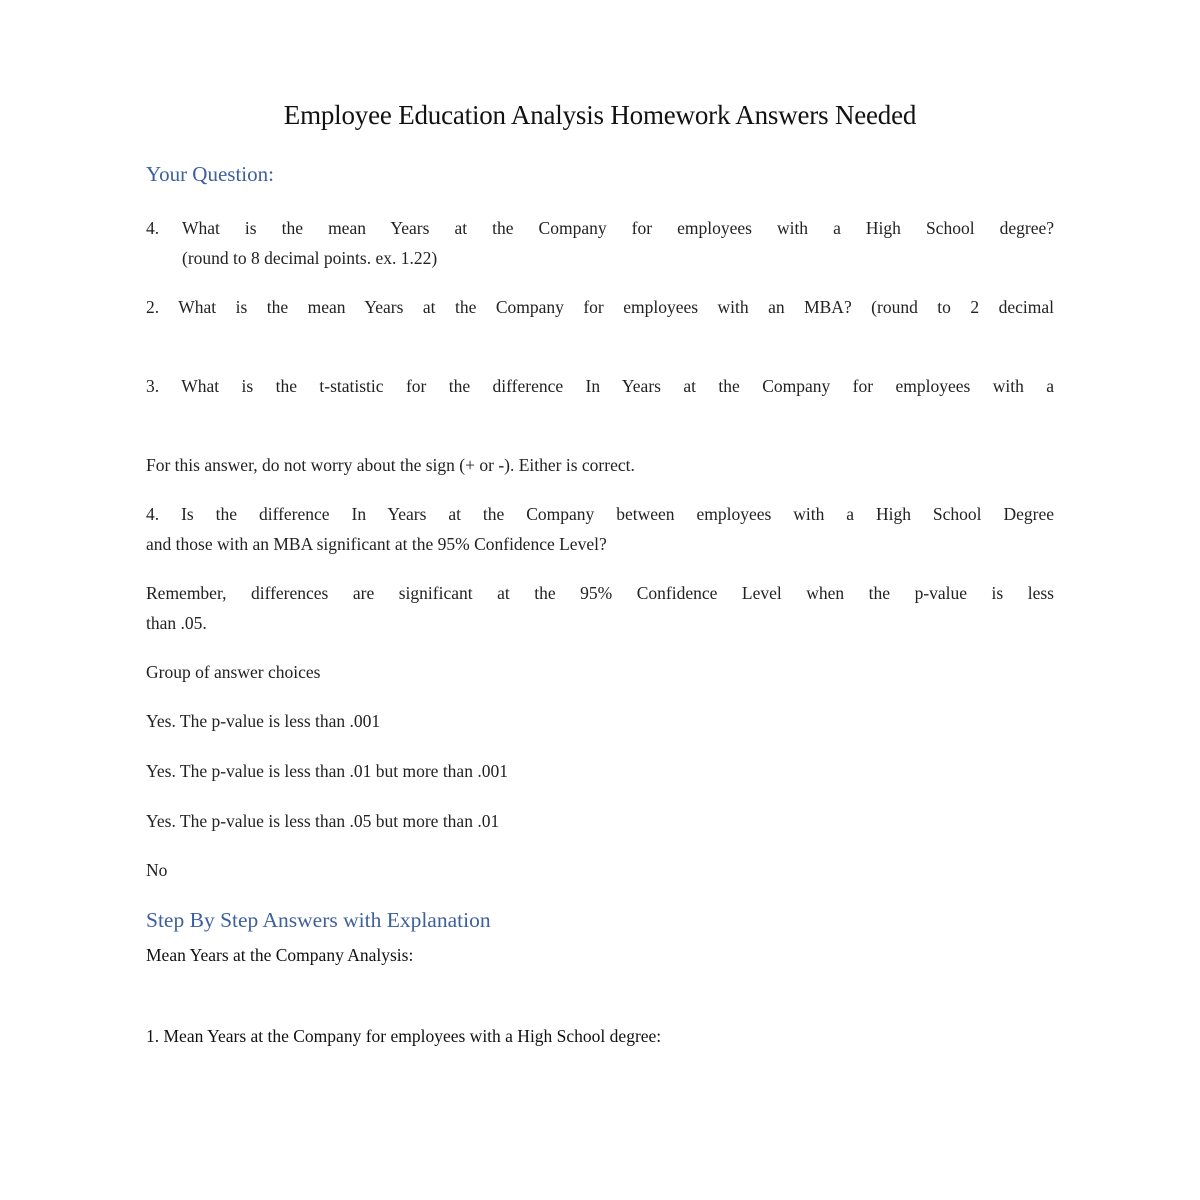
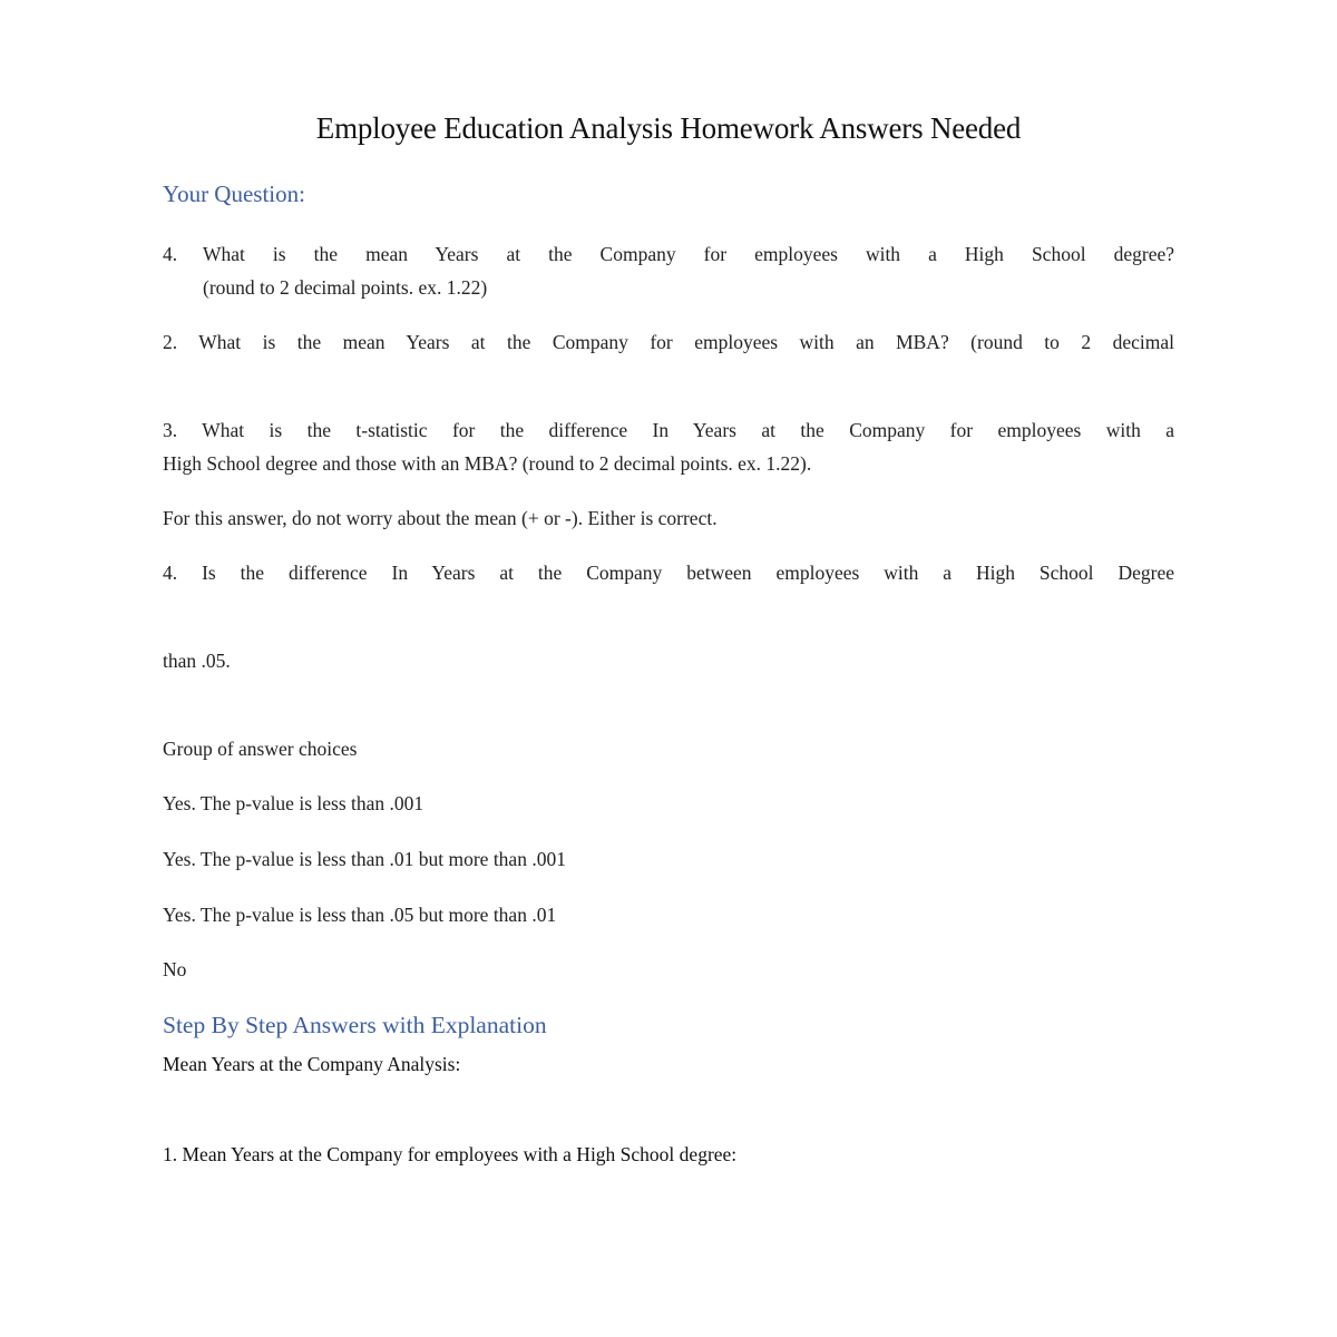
  Employee Education Analysis Homework Answers Needed
  Your Question:
  4.
  What is the mean Years at the Company for employees with a High School degree?
- (round to 8 decimal points. ex. 1.22)
+ (round to 2 decimal points. ex. 1.22)
  2. What is the mean Years at the Company for employees with an MBA? (round to 2 decimal
  3. What is the t-statistic for the difference In Years at the Company for employees with a
+ High School degree and those with an MBA? (round to 2 decimal points. ex. 1.22).
- For this answer, do not worry about the sign (+ or -). Either is correct.
+ For this answer, do not worry about the mean (+ or -). Either is correct.
  4. Is the difference In Years at the Company between employees with a High School Degree
- and those with an MBA significant at the 95% Confidence Level?
- Remember, differences are significant at the 95% Confidence Level when the p-value is less
  than .05.
  Group of answer choices
  Yes. The p-value is less than .001
  Yes. The p-value is less than .01 but more than .001
  Yes. The p-value is less than .05 but more than .01
  No
  Step By Step Answers with Explanation
  Mean Years at the Company Analysis:
  1. Mean Years at the Company for employees with a High School degree:
